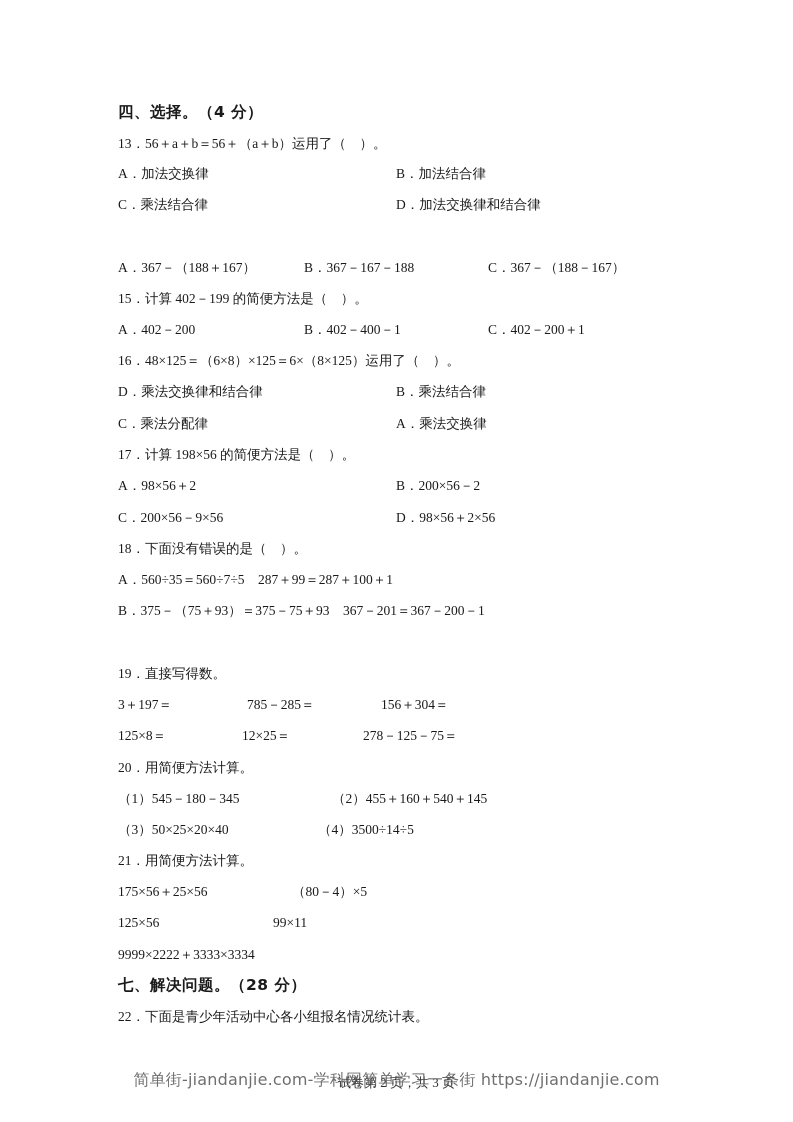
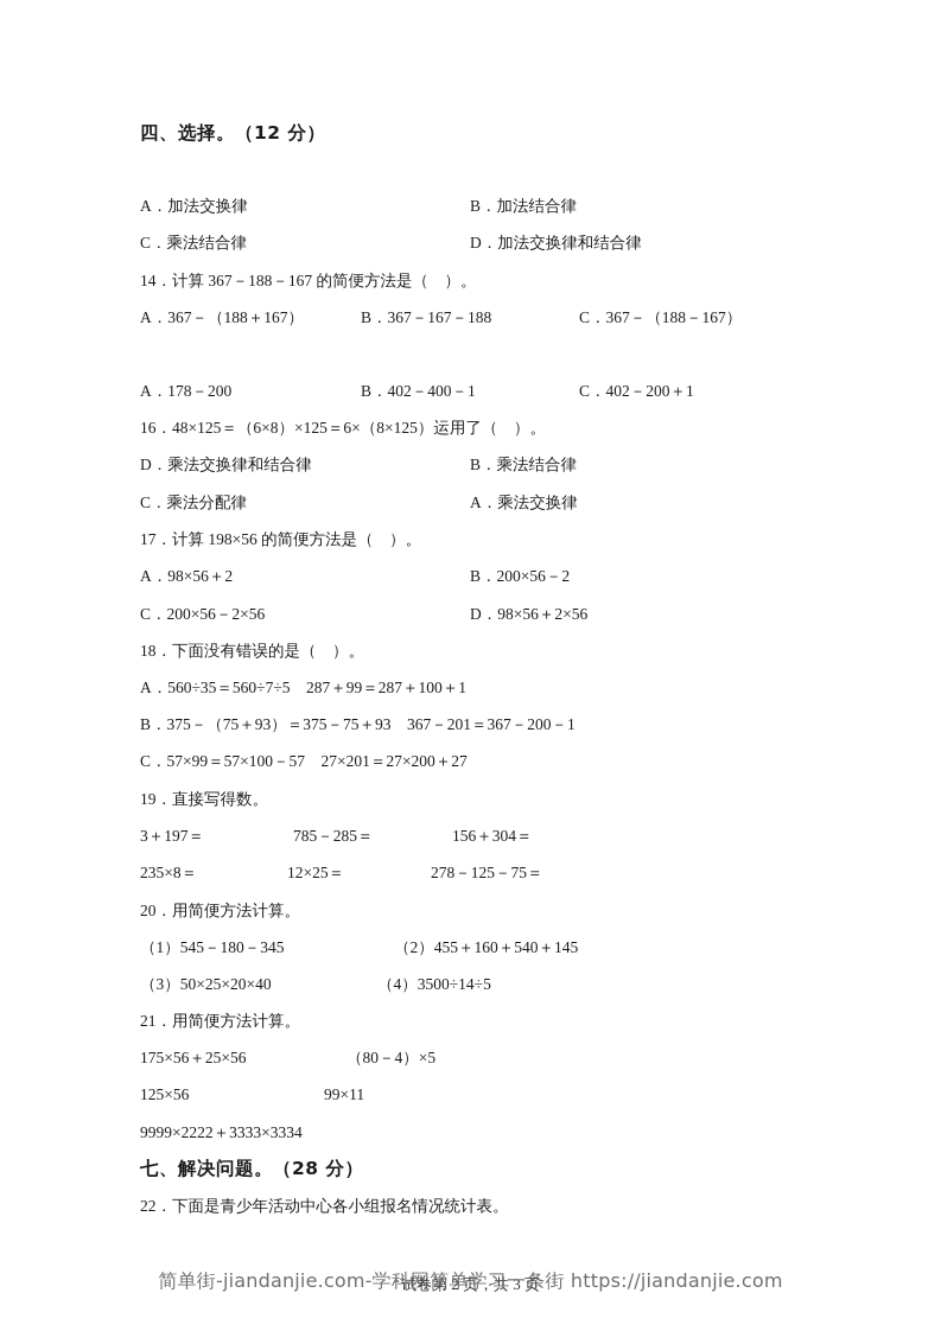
- 四、选择。（4 分）
+ 四、选择。（12 分）
- 13．56＋a＋b＝56＋（a＋b）运用了（ ）。
  A．加法交换律
  B．加法结合律
  C．乘法结合律
  D．加法交换律和结合律
+ 14．计算 367－188－167 的简便方法是（ ）。
  A．367－（188＋167）
  B．367－167－188
  C．367－（188－167）
- 15．计算 402－199 的简便方法是（ ）。
- A．402－200
+ A．178－200
  B．402－400－1
  C．402－200＋1
  16．48×125＝（6×8）×125＝6×（8×125）运用了（ ）。
  D．乘法交换律和结合律
  B．乘法结合律
  C．乘法分配律
  A．乘法交换律
  17．计算 198×56 的简便方法是（ ）。
  A．98×56＋2
  B．200×56－2
- C．200×56－9×56
+ C．200×56－2×56
  D．98×56＋2×56
  18．下面没有错误的是（ ）。
  A．560÷35＝560÷7÷5 287＋99＝287＋100＋1
  B．375－（75＋93）＝375－75＋93 367－201＝367－200－1
+ C．57×99＝57×100－57 27×201＝27×200＋27
  19．直接写得数。
  3＋197＝
  785－285＝
  156＋304＝
- 125×8＝
+ 235×8＝
  12×25＝
  278－125－75＝
  20．用简便方法计算。
  （1）545－180－345
  （2）455＋160＋540＋145
  （3）50×25×20×40
  （4）3500÷14÷5
  21．用简便方法计算。
  175×56＋25×56
  （80－4）×5
  125×56
  99×11
  9999×2222＋3333×3334
  七、解决问题。（28 分）
  22．下面是青少年活动中心各小组报名情况统计表。
  试卷第 2 页，共 3 页
  简单街-jiandanjie.com-学科网简单学习一条街 https://jiandanjie.com
